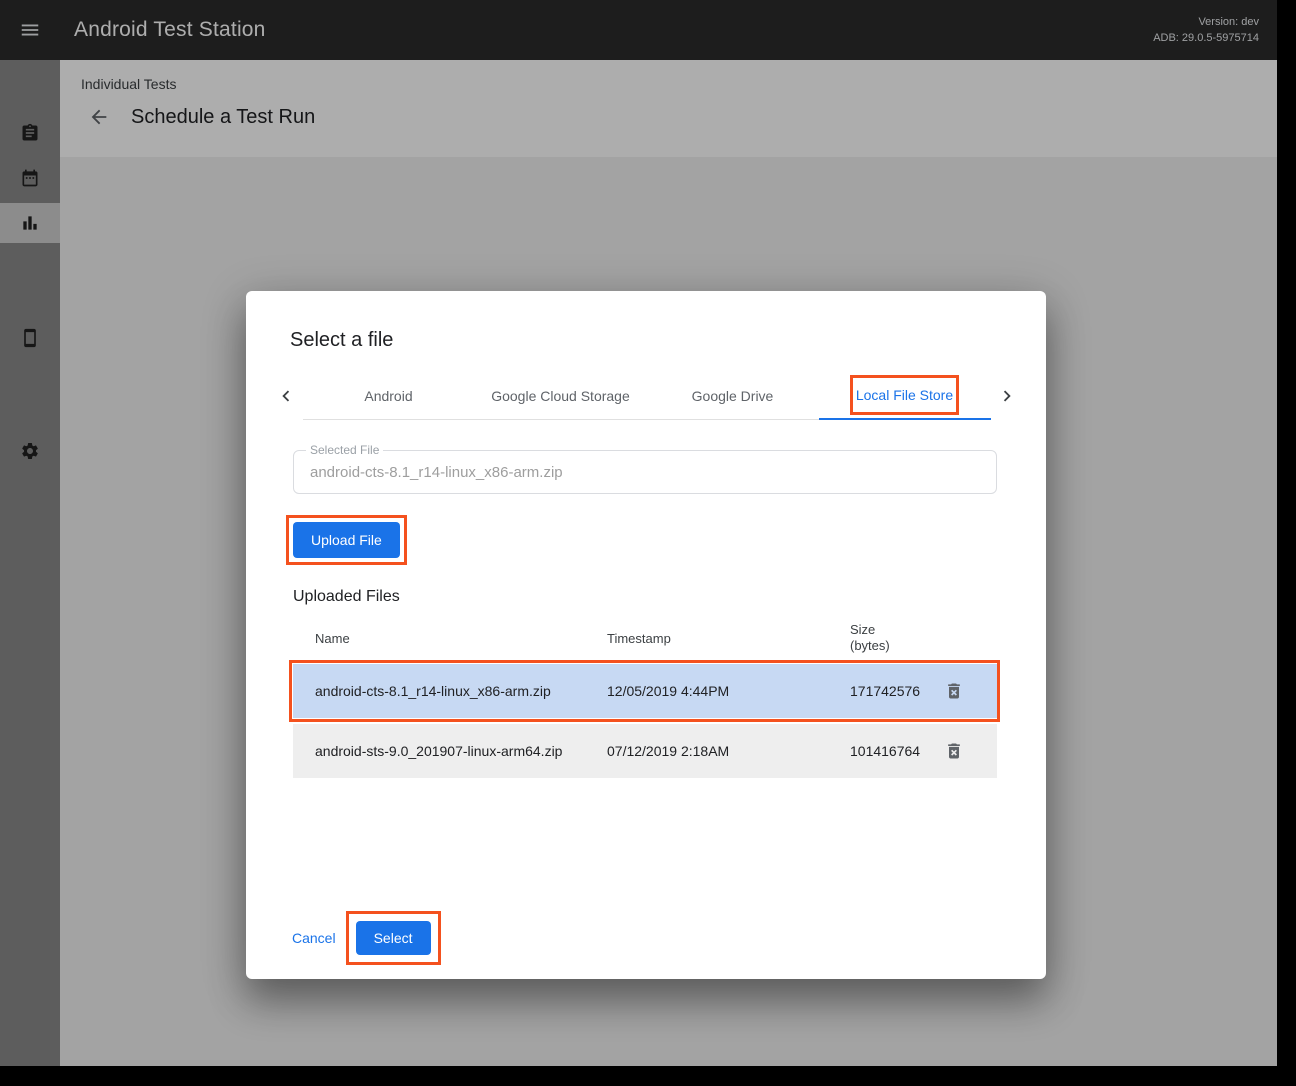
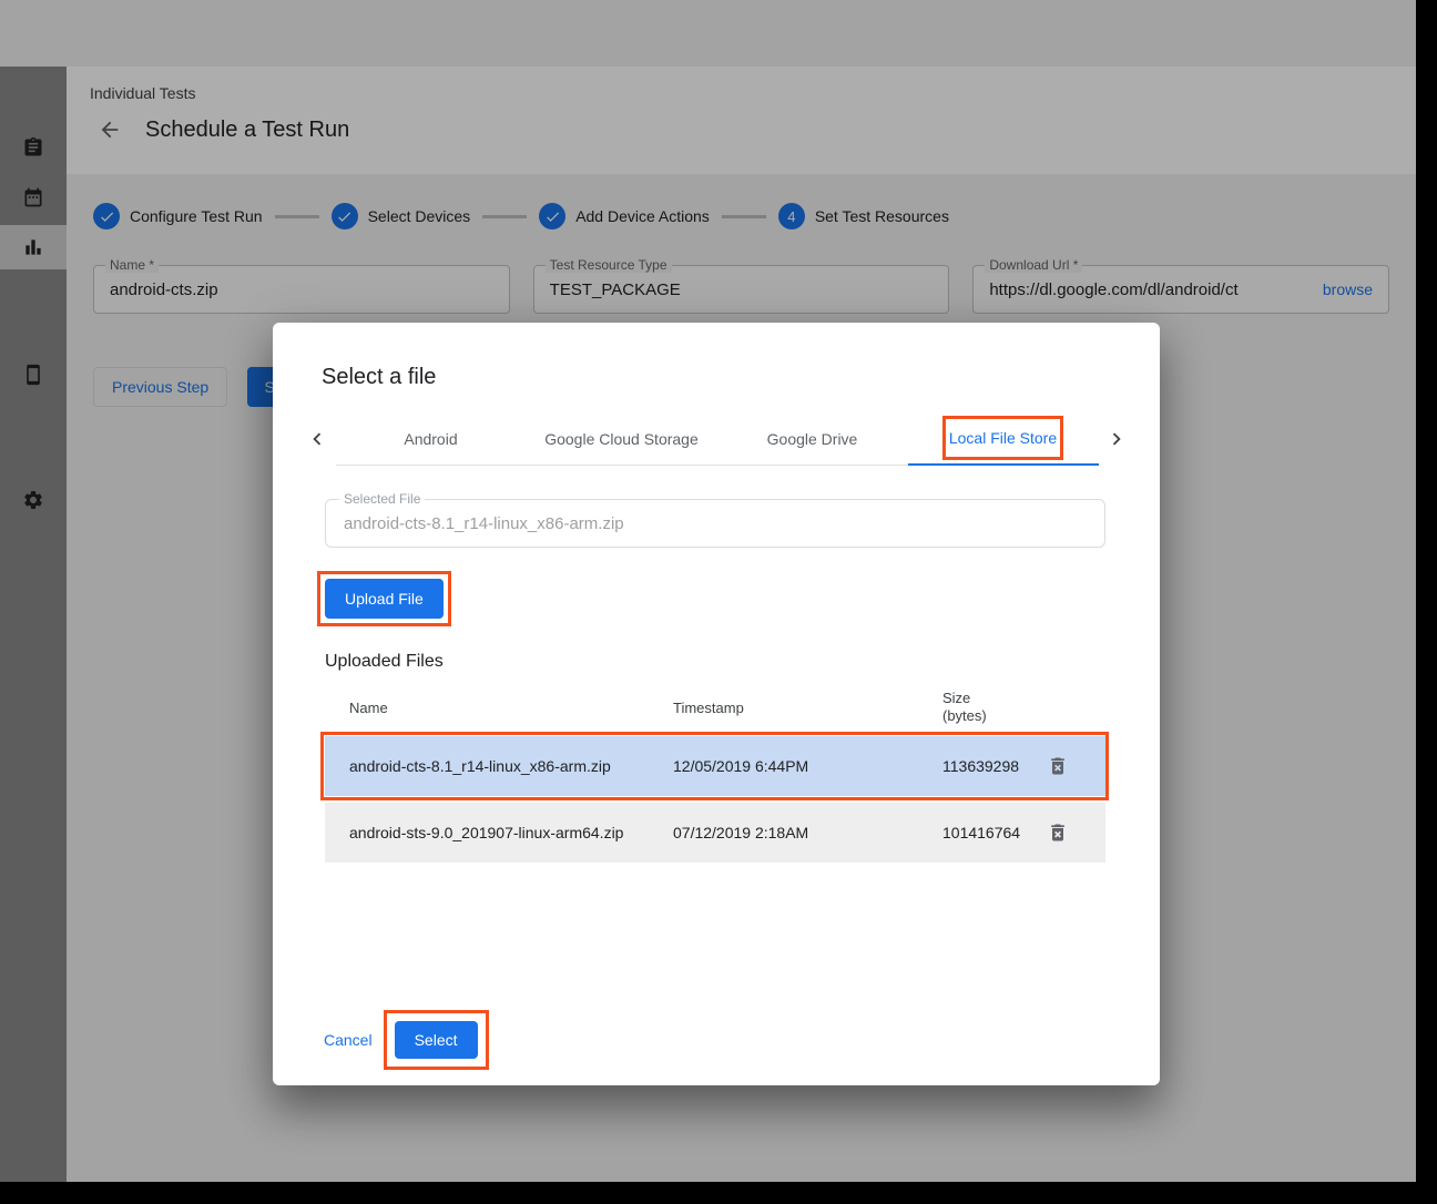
- Android Test Station
- Version: dev
- ADB: 29.0.5-5975714
  Individual Tests
  Schedule a Test Run
+ Configure Test Run
+ Select Devices
+ Add Device Actions
+ 4
+ Set Test Resources
+ Name *
+ android-cts.zip
+ Test Resource Type
+ TEST_PACKAGE
+ Download Url *
+ https://dl.google.com/dl/android/ct
+ browse
+ Previous Step
+ S
  Select a file
  Android
  Google Cloud Storage
  Google Drive
  Local File Store
  Selected File
  android-cts-8.1_r14-linux_x86-arm.zip
  Upload File
  Uploaded Files
  Name
  Timestamp
  Size (bytes)
  android-cts-8.1_r14-linux_x86-arm.zip
- 12/05/2019 4:44PM
+ 12/05/2019 6:44PM
- 171742576
+ 113639298
  android-sts-9.0_201907-linux-arm64.zip
  07/12/2019 2:18AM
  101416764
  Cancel
  Select
